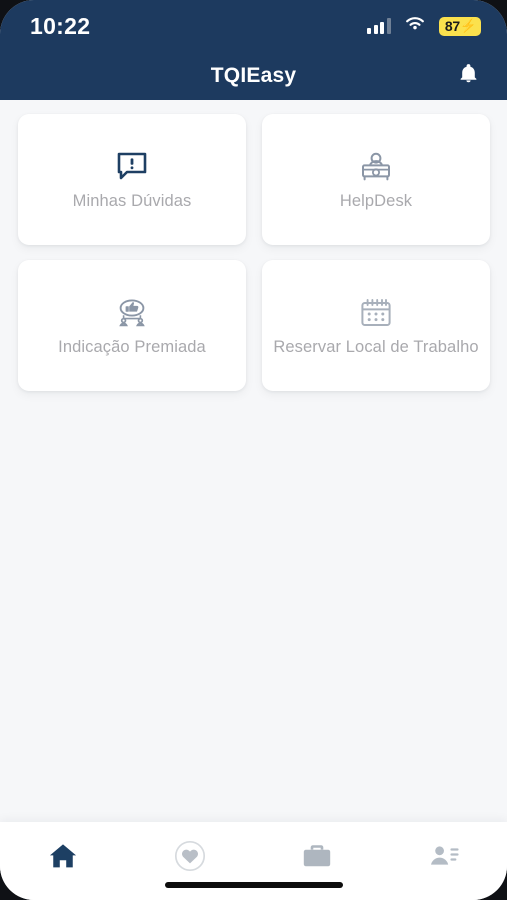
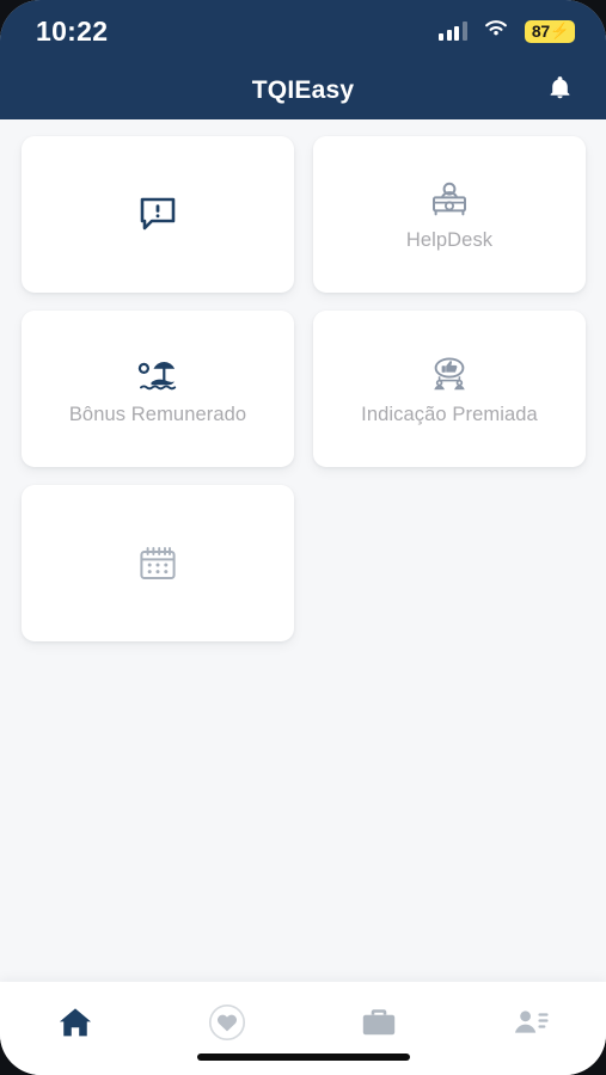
  10:22
  87
  ⚡
  TQIEasy
- Minhas Dúvidas
  HelpDesk
+ Bônus Remunerado
  Indicação Premiada
- Reservar Local de Trabalho
